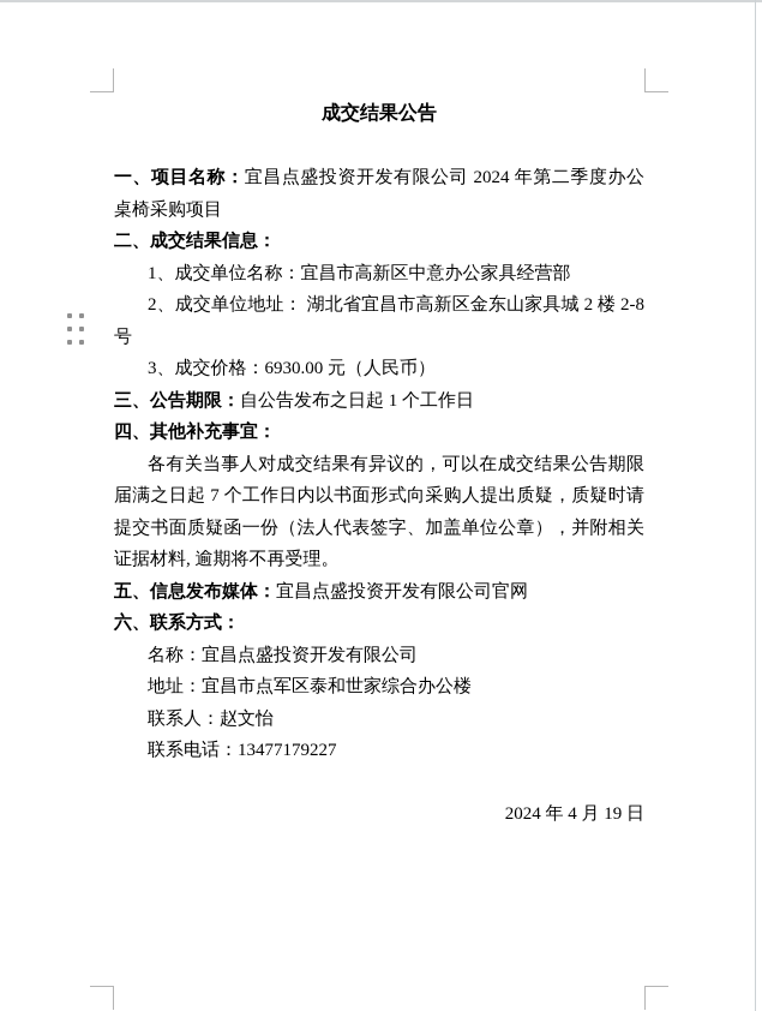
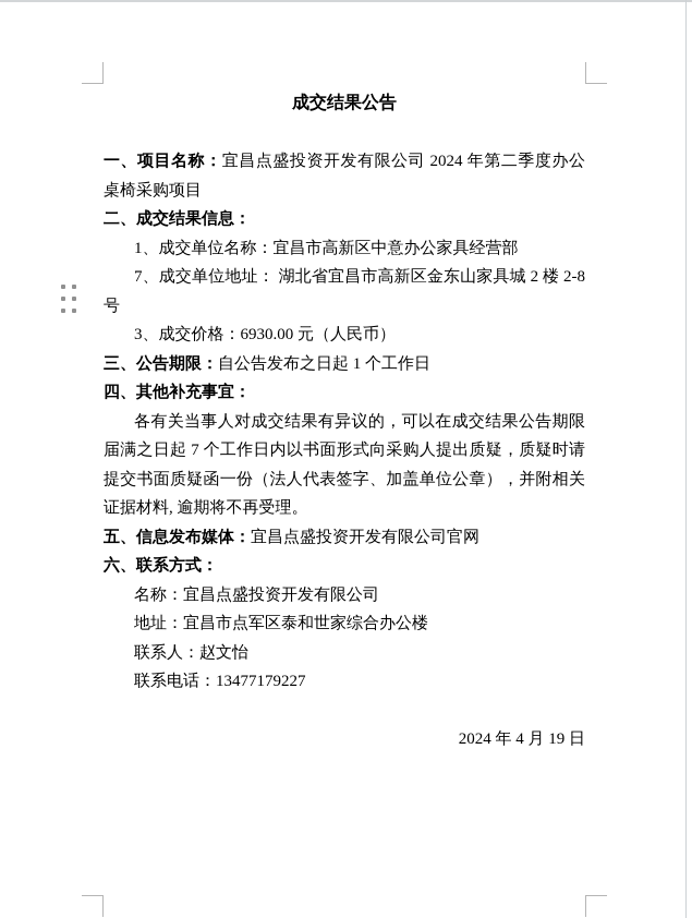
  成交结果公告
  一、项目名称：宜昌点盛投资开发有限公司 2024 年第二季度办公桌椅采购项目
  二、成交结果信息：
  1、成交单位名称：宜昌市高新区中意办公家具经营部
- 2、成交单位地址： 湖北省宜昌市高新区金东山家具城 2 楼 2-8 号
+ 7、成交单位地址： 湖北省宜昌市高新区金东山家具城 2 楼 2-8 号
  3、成交价格：6930.00 元（人民币）
  三、公告期限：自公告发布之日起 1 个工作日
  四、其他补充事宜：
  各有关当事人对成交结果有异议的，可以在成交结果公告期限届满之日起 7 个工作日内以书面形式向采购人提出质疑，质疑时请提交书面质疑函一份（法人代表签字、加盖单位公章），并附相关证据材料, 逾期将不再受理。
  五、信息发布媒体：宜昌点盛投资开发有限公司官网
  六、联系方式：
  名称：宜昌点盛投资开发有限公司
  地址：宜昌市点军区泰和世家综合办公楼
  联系人：赵文怡
  联系电话：13477179227
  2024 年 4 月 19 日
